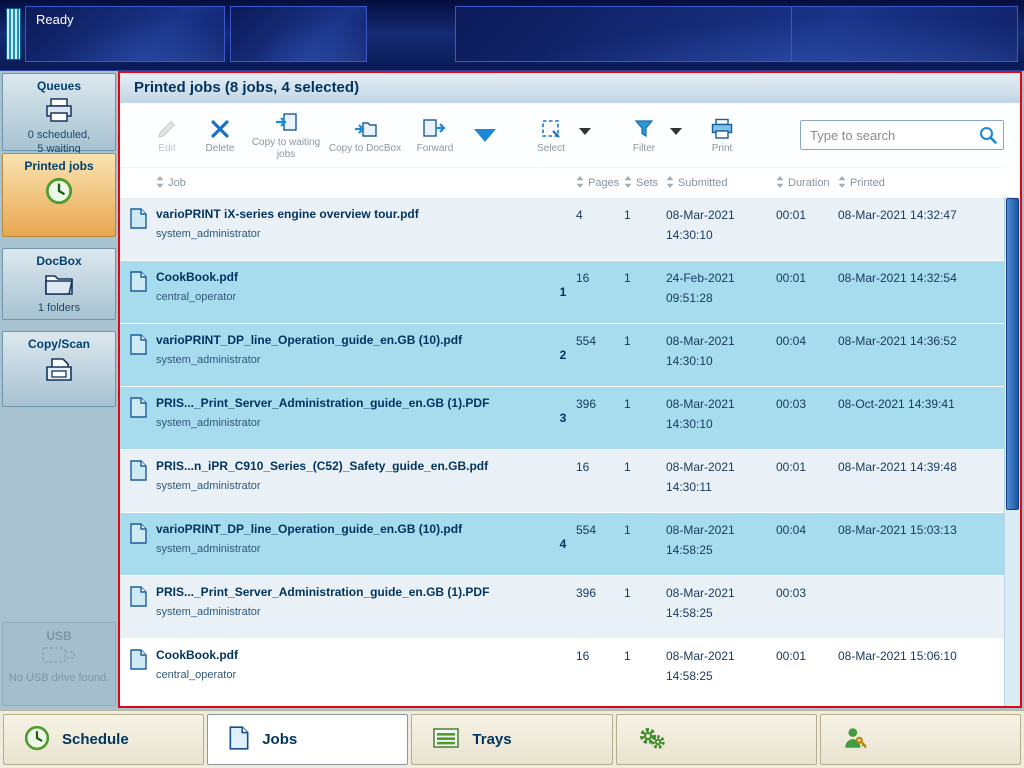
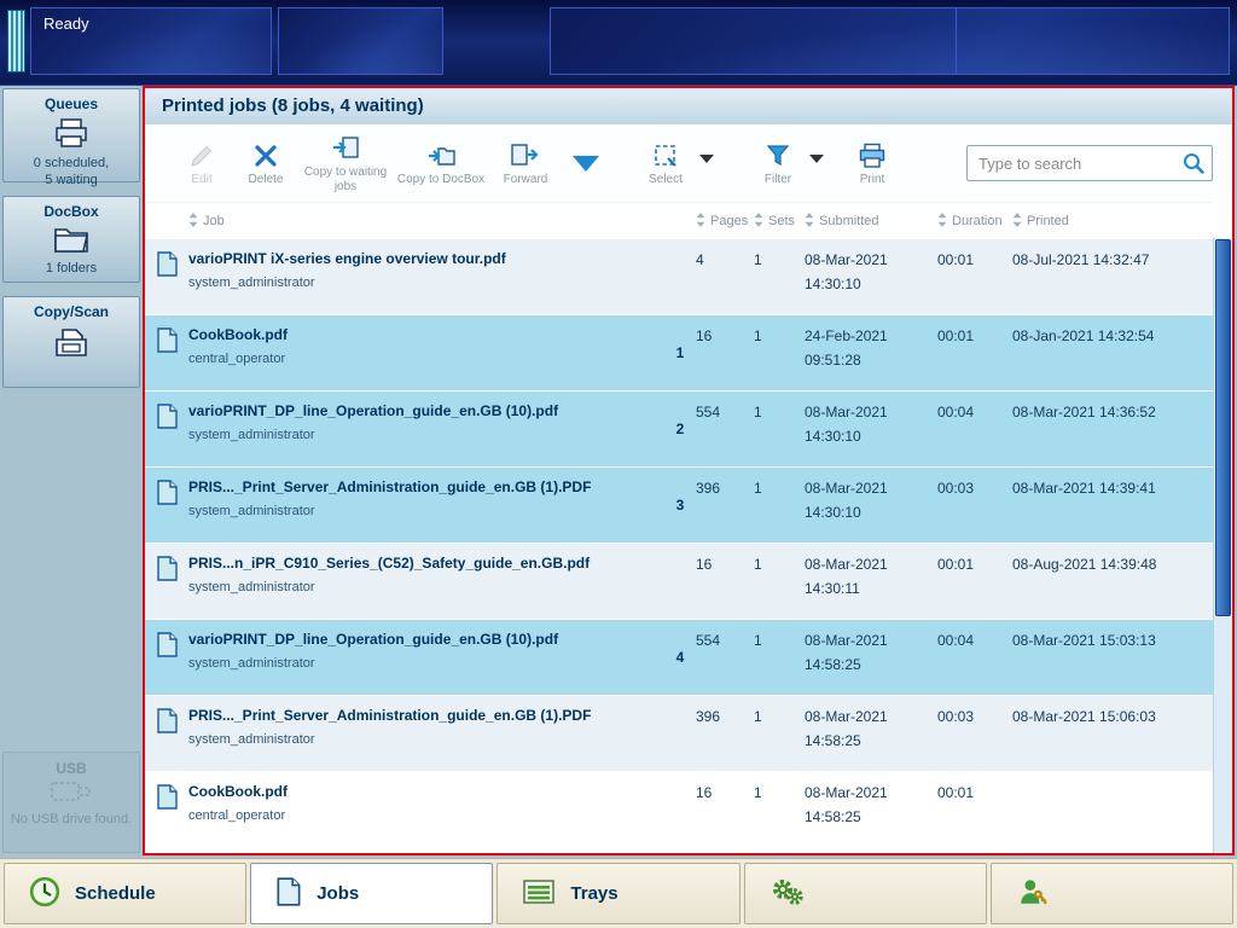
  Ready
  Queues
  0 scheduled,
  5 waiting
- Printed jobs
  DocBox
  1 folders
  Copy/Scan
  USB
  No USB drive found.
- Printed jobs (8 jobs, 4 selected)
+ Printed jobs (8 jobs, 4 waiting)
  Edit
  Delete
  Copy to waiting jobs
  Copy to DocBox
  Forward
  Select
  Filter
  Print
  Type to search
  Job
  Pages
  Sets
  Submitted
  Duration
  Printed
  varioPRINT iX-series engine overview tour.pdf
  system_administrator
  4
  1
  08-Mar-2021
  14:30:10
  00:01
- 08-Mar-2021 14:32:47
+ 08-Jul-2021 14:32:47
  CookBook.pdf
  central_operator
  1
  16
  1
  24-Feb-2021
  09:51:28
  00:01
- 08-Mar-2021 14:32:54
+ 08-Jan-2021 14:32:54
  varioPRINT_DP_line_Operation_guide_en.GB (10).pdf
  system_administrator
  2
  554
  1
  08-Mar-2021
  14:30:10
  00:04
  08-Mar-2021 14:36:52
  PRIS..._Print_Server_Administration_guide_en.GB (1).PDF
  system_administrator
  3
  396
  1
  08-Mar-2021
  14:30:10
  00:03
- 08-Oct-2021 14:39:41
+ 08-Mar-2021 14:39:41
  PRIS...n_iPR_C910_Series_(C52)_Safety_guide_en.GB.pdf
  system_administrator
  16
  1
  08-Mar-2021
  14:30:11
  00:01
- 08-Mar-2021 14:39:48
+ 08-Aug-2021 14:39:48
  varioPRINT_DP_line_Operation_guide_en.GB (10).pdf
  system_administrator
  4
  554
  1
  08-Mar-2021
  14:58:25
  00:04
  08-Mar-2021 15:03:13
  PRIS..._Print_Server_Administration_guide_en.GB (1).PDF
  system_administrator
  396
  1
  08-Mar-2021
  14:58:25
  00:03
+ 08-Mar-2021 15:06:03
  CookBook.pdf
  central_operator
  16
  1
  08-Mar-2021
  14:58:25
  00:01
- 08-Mar-2021 15:06:10
  Schedule
  Jobs
  Trays
